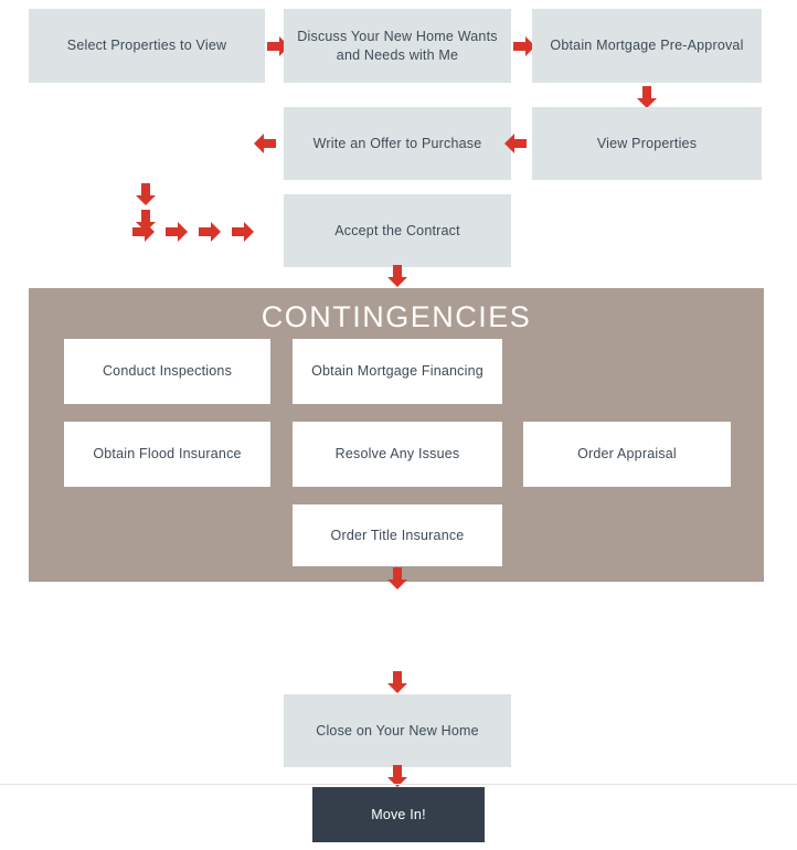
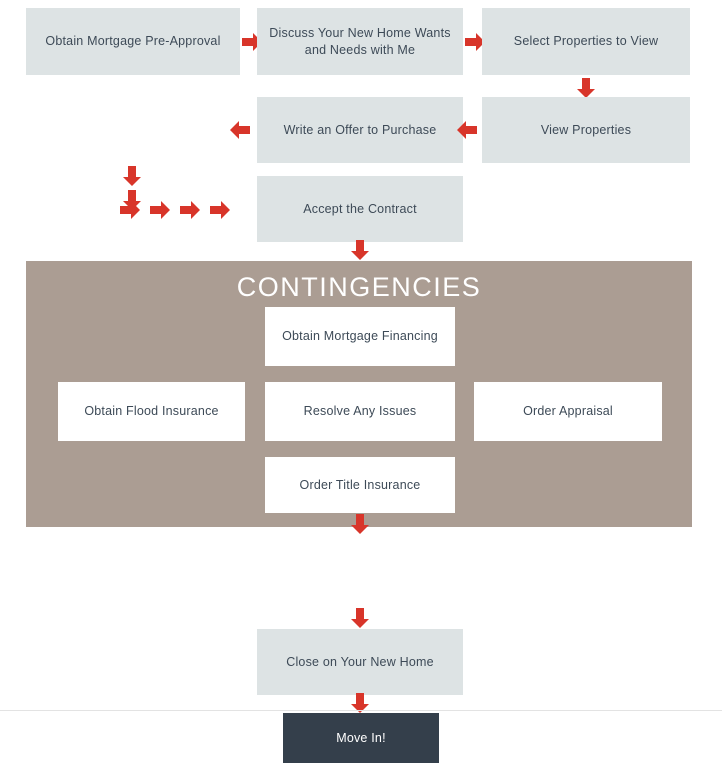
- Select Properties to View
+ Obtain Mortgage Pre-Approval
  Discuss Your New Home Wants and Needs with Me
- Obtain Mortgage Pre-Approval
+ Select Properties to View
  Write an Offer to Purchase
  View Properties
  Accept the Contract
  CONTINGENCIES
- Conduct Inspections
  Obtain Mortgage Financing
  Obtain Flood Insurance
  Resolve Any Issues
  Order Appraisal
  Order Title Insurance
  Close on Your New Home
  Move In!
